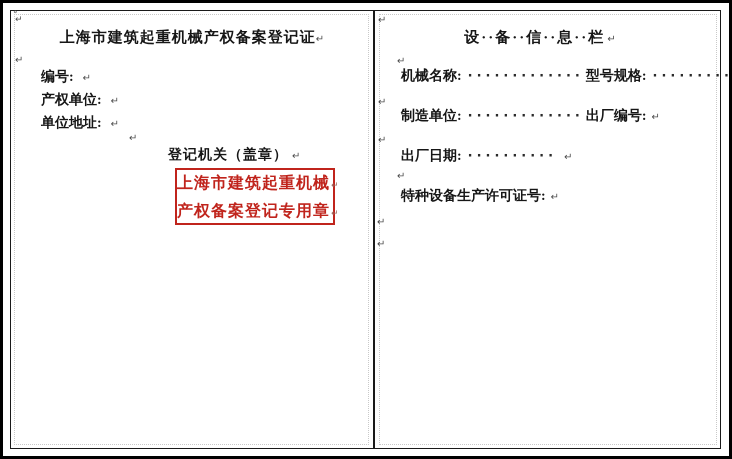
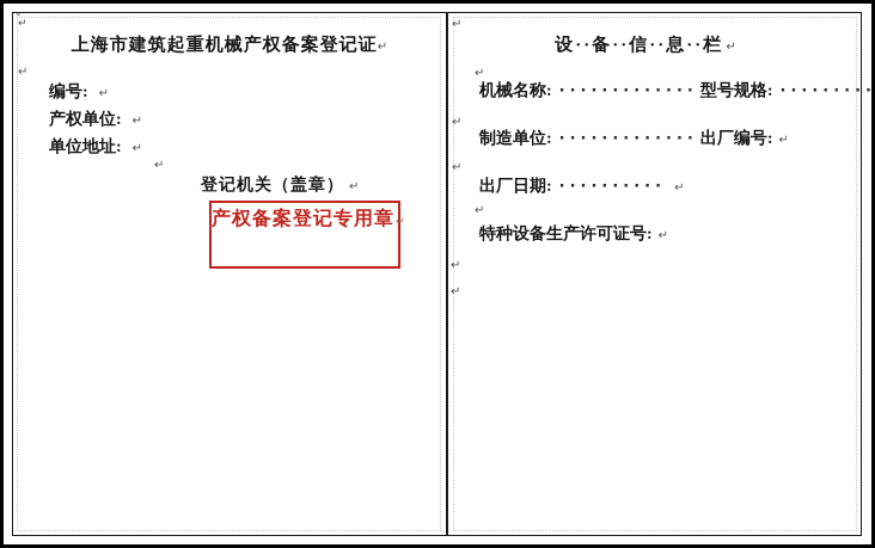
  °
  ↵
  ↵
  上海市建筑起重机械产权备案登记证↵
  编号: ↵
  产权单位: ↵
  单位地址: ↵
  ↵
  登记机关（盖章） ↵
- 上海市建筑起重机械↵
  产权备案登记专用章↵
  ↵
  ↵
  ↵
  ↵
  ↵
  ↵
  ↵
  设··备··信··息··栏 ↵
  机械名称: ············· 型号规格: ·········
  制造单位: ············· 出厂编号: ↵
  出厂日期: ·········· ↵
  特种设备生产许可证号: ↵
